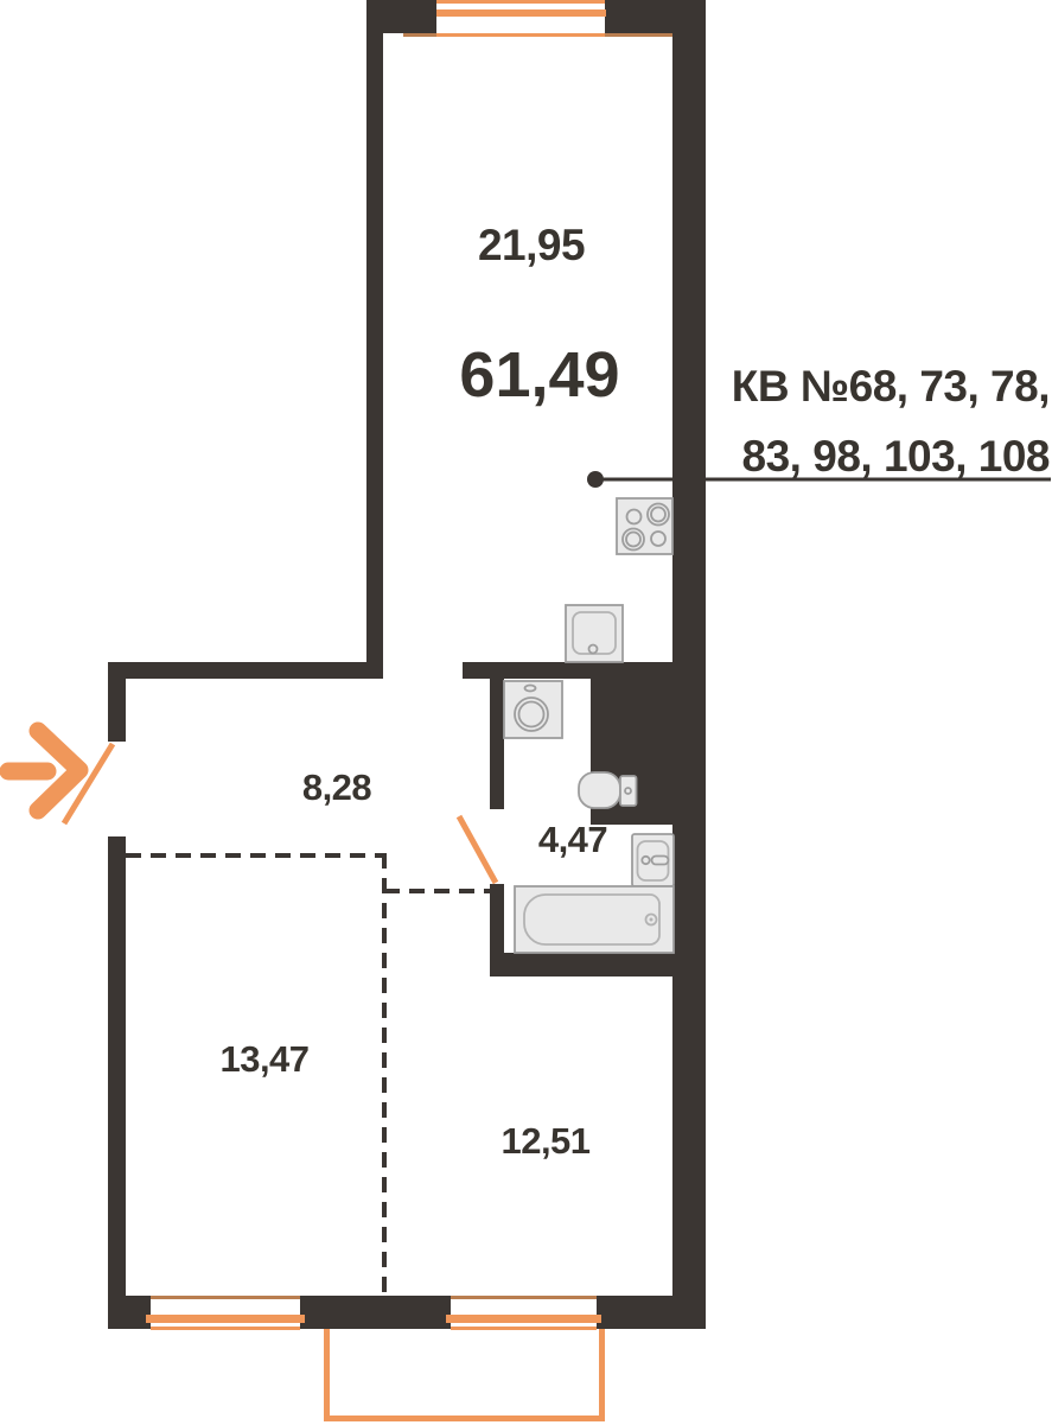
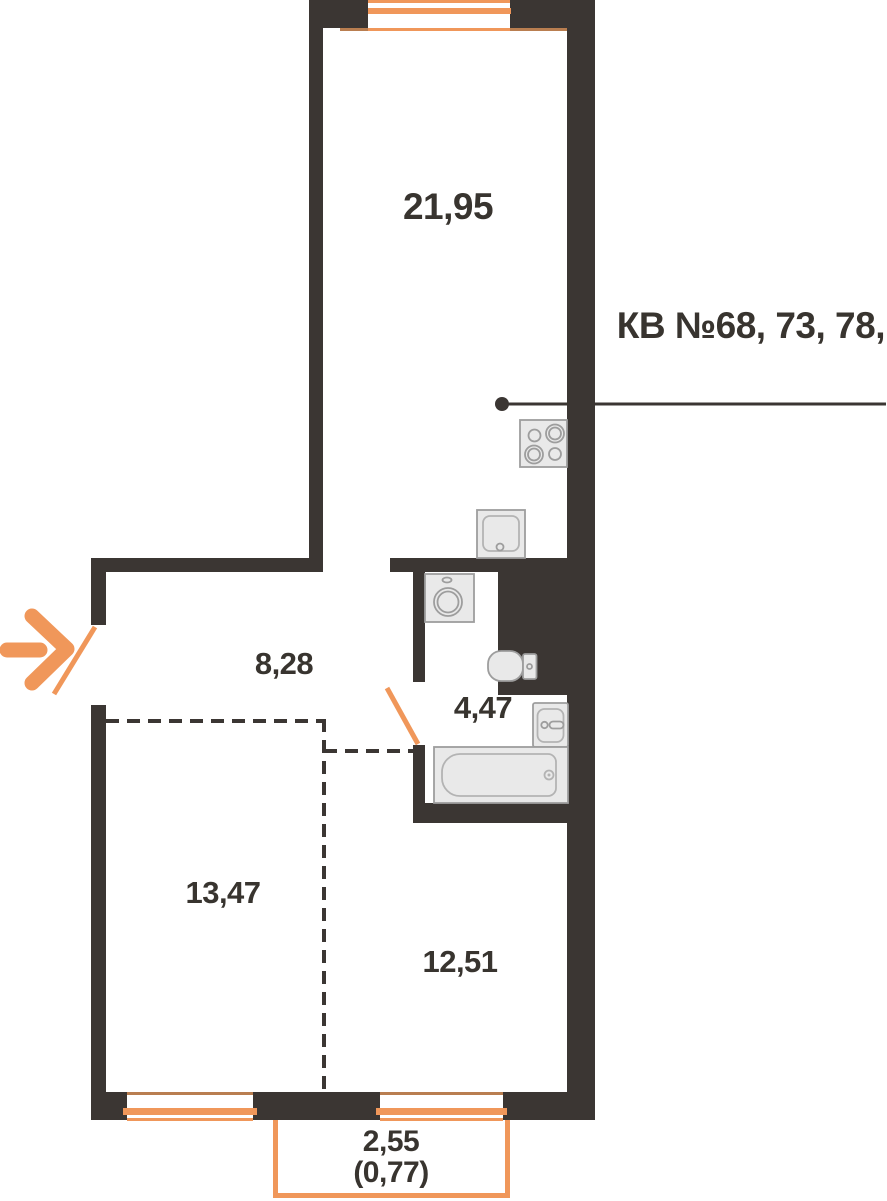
  21,95
- 61,49
  КВ №68, 73, 78,
- 83, 98, 103, 108
  8,28
  4,47
  13,47
  12,51
+ 2,55
+ (0,77)
